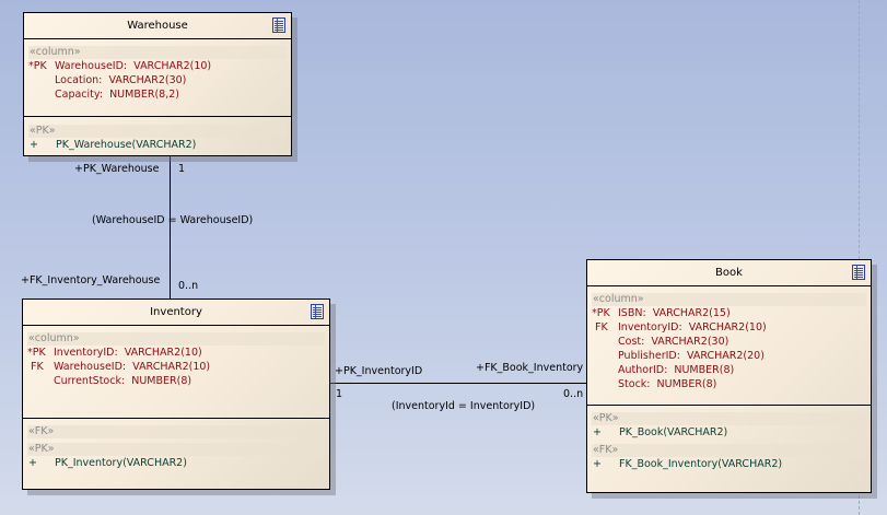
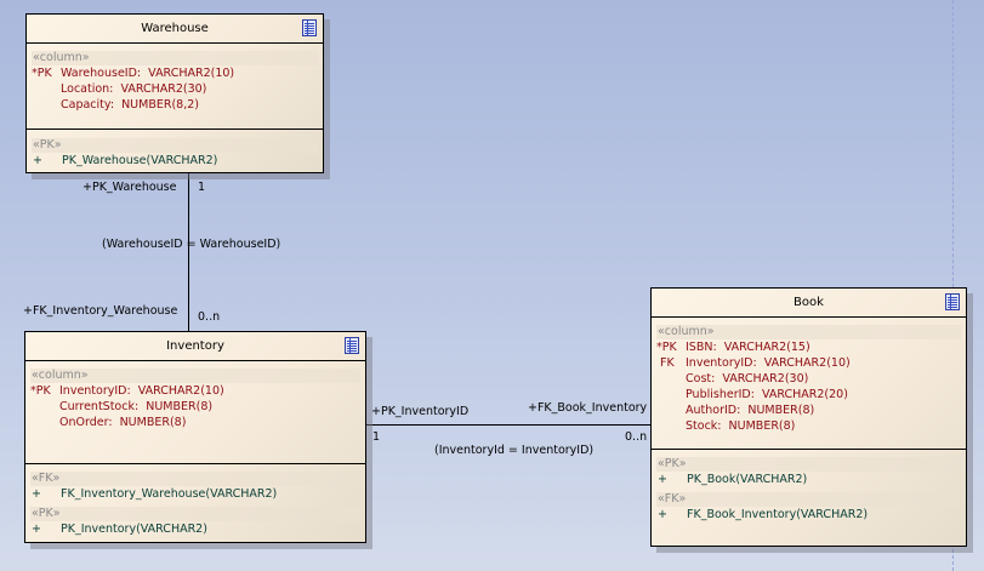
  +PK_Warehouse
  1
  (WarehouseID = WarehouseID)
  +FK_Inventory_Warehouse
  0..n
  +PK_InventoryID
  1
  (InventoryId = InventoryID)
  +FK_Book_Inventory
  0..n
  Warehouse
  «column»
  *PK WarehouseID: VARCHAR2(10)
  Location: VARCHAR2(30)
  Capacity: NUMBER(8,2)
  «PK»
  + PK_Warehouse(VARCHAR2)
  Inventory
  «column»
  *PK InventoryID: VARCHAR2(10)
- FK WarehouseID: VARCHAR2(10)
  CurrentStock: NUMBER(8)
+ OnOrder: NUMBER(8)
  «FK»
+ + FK_Inventory_Warehouse(VARCHAR2)
  «PK»
  + PK_Inventory(VARCHAR2)
  Book
  «column»
  *PK ISBN: VARCHAR2(15)
  FK InventoryID: VARCHAR2(10)
  Cost: VARCHAR2(30)
  PublisherID: VARCHAR2(20)
  AuthorID: NUMBER(8)
  Stock: NUMBER(8)
  «PK»
  + PK_Book(VARCHAR2)
  «FK»
  + FK_Book_Inventory(VARCHAR2)
